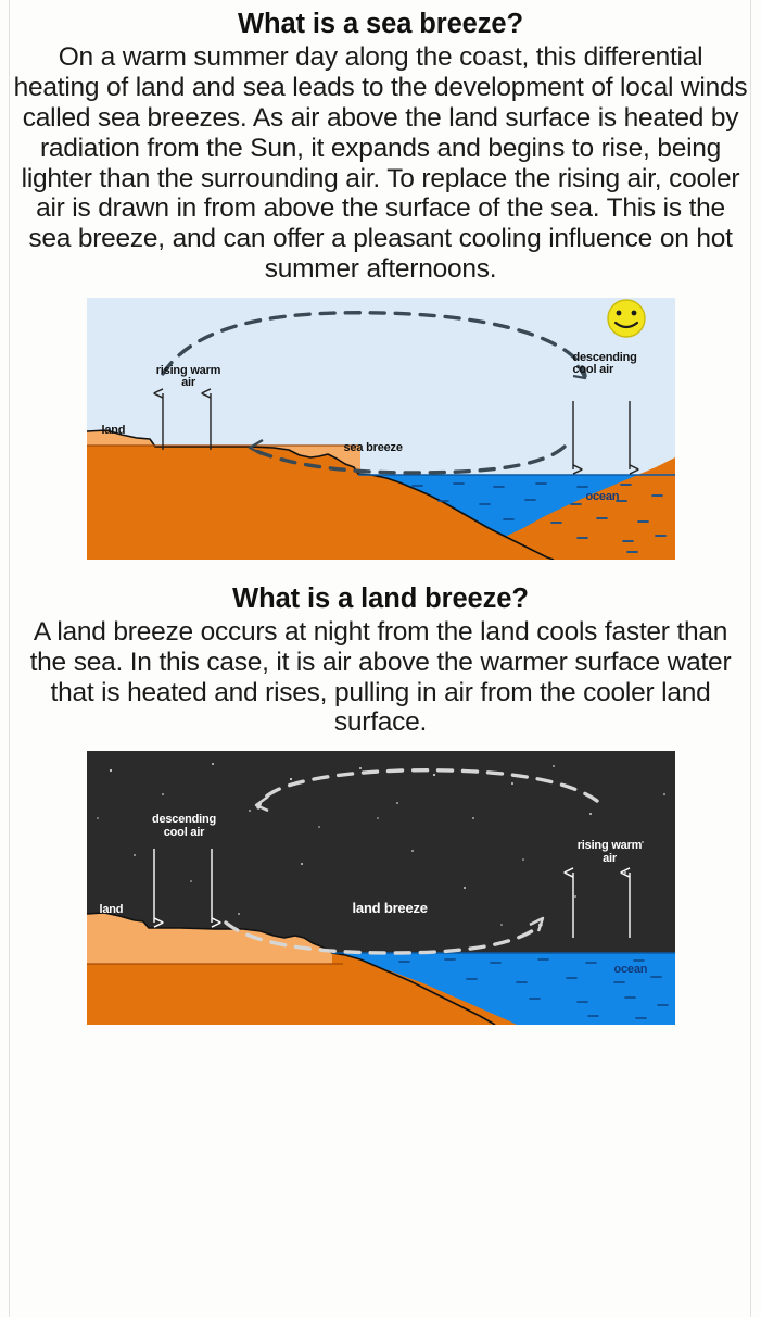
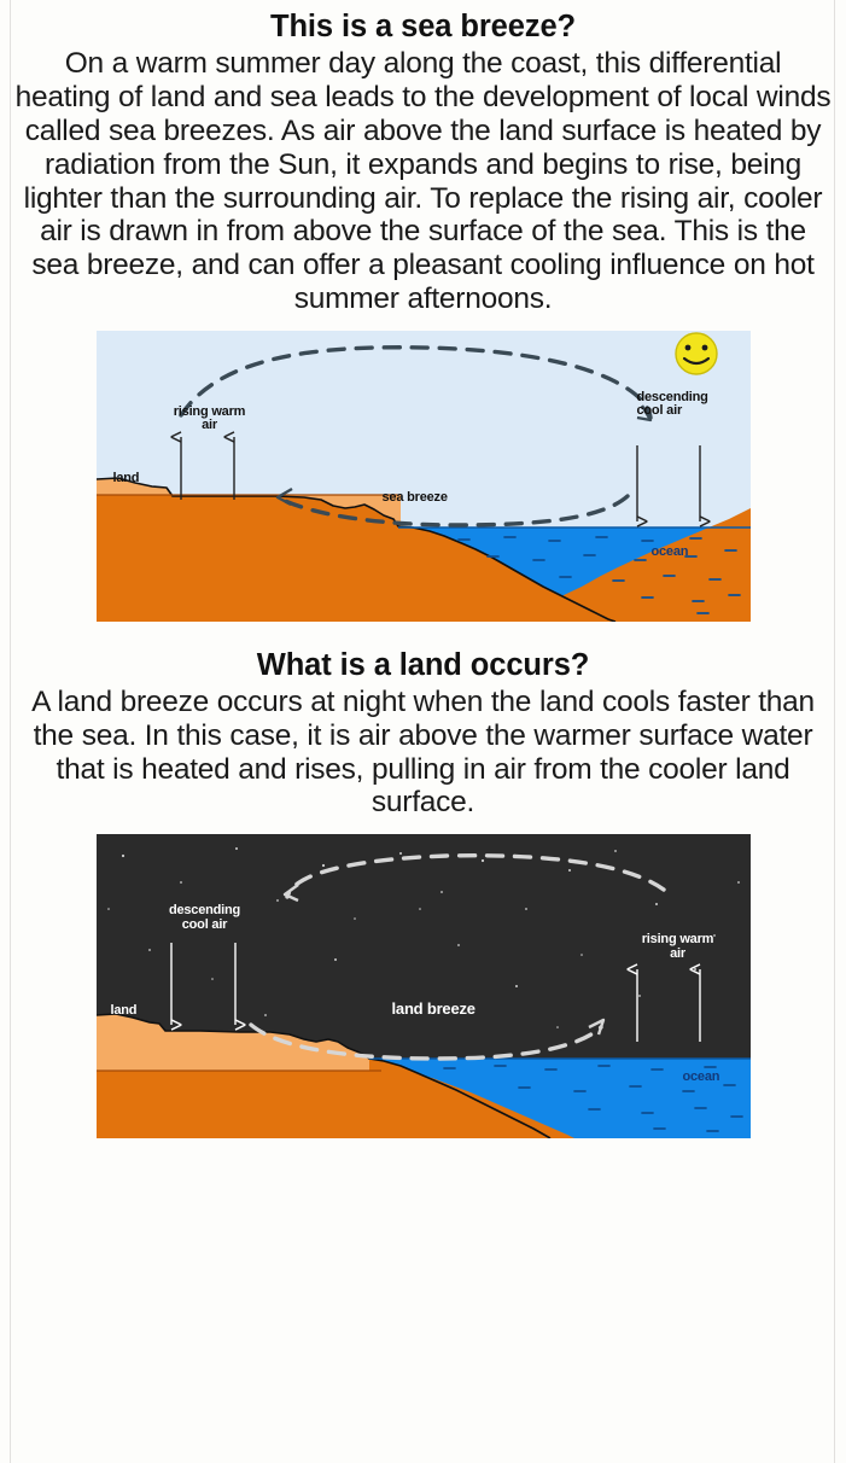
- What is a sea breeze?
+ This is a sea breeze?
  On a warm summer day along the coast, this differential heating of land and sea leads to the development of local winds called sea breezes. As air above the land surface is heated by radiation from the Sun, it expands and begins to rise, being lighter than the surrounding air. To replace the rising air, cooler air is drawn in from above the surface of the sea. This is the sea breeze, and can offer a pleasant cooling influence on hot summer afternoons.
  land
  rising warm
  air
  descending
  cool air
  sea breeze
  ocean
- What is a land breeze?
+ What is a land occurs?
- A land breeze occurs at night from the land cools faster than the sea. In this case, it is air above the warmer surface water that is heated and rises, pulling in air from the cooler land surface.
+ A land breeze occurs at night when the land cools faster than the sea. In this case, it is air above the warmer surface water that is heated and rises, pulling in air from the cooler land surface.
  land
  descending
  cool air
  rising warm
  air
  land breeze
  ocean
